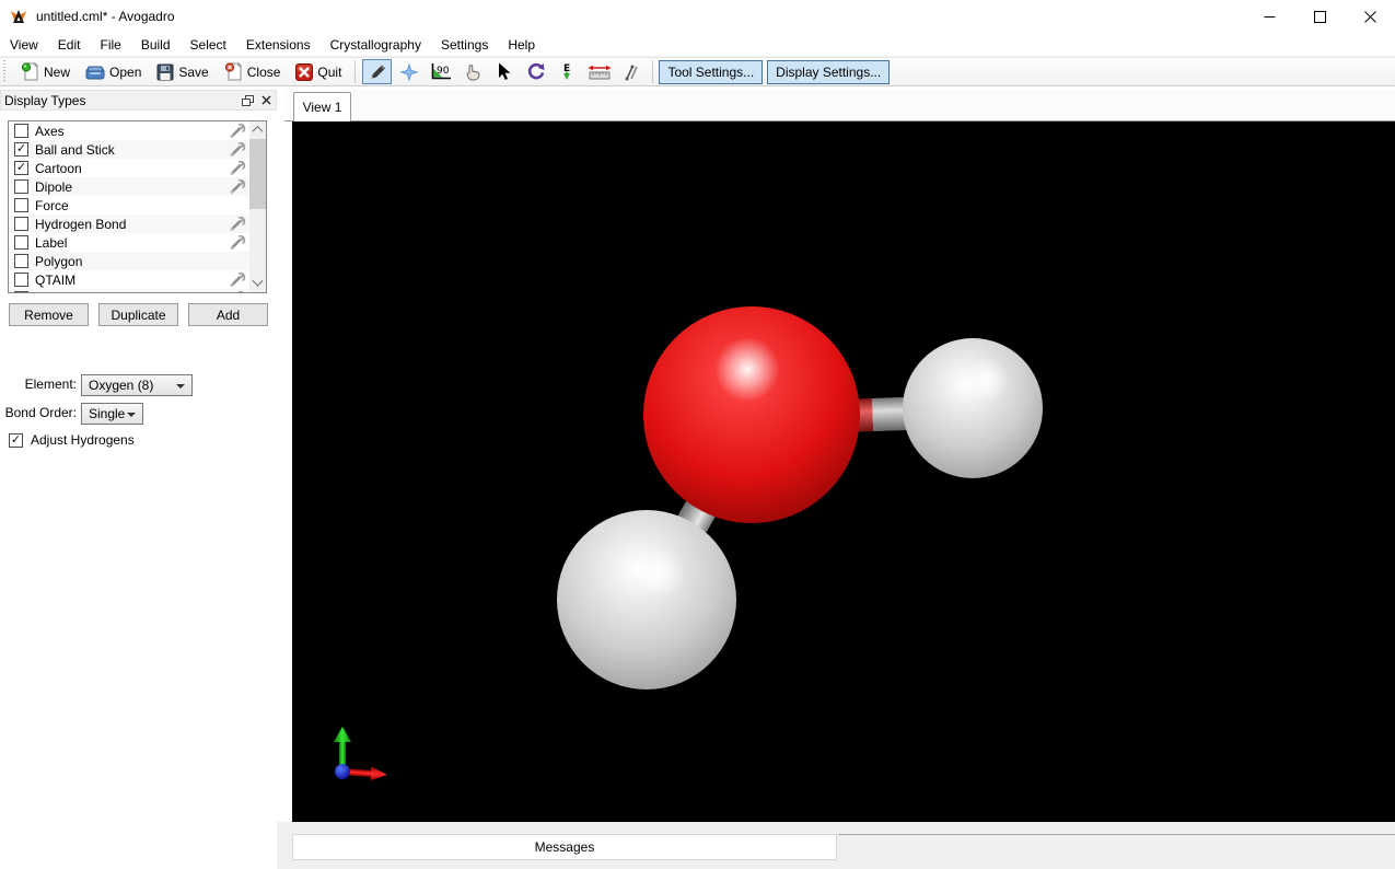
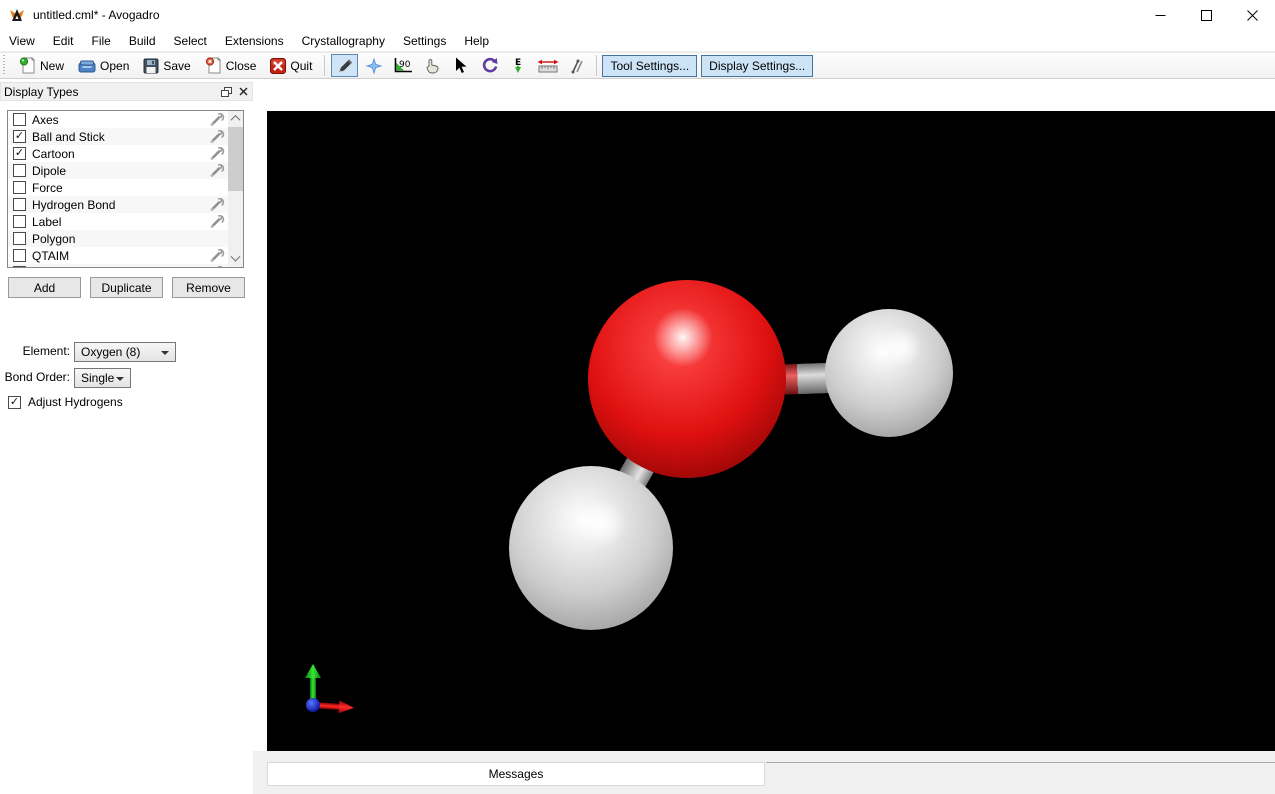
  untitled.cml* - Avogadro
  View
  Edit
  File
  Build
  Select
  Extensions
  Crystallography
  Settings
  Help
  New
  Open
  Save
  Close
  Quit
  90
  E
  Tool Settings...
  Display Settings...
  Display Types
  Axes
  ✓
  Ball and Stick
  ✓
  Cartoon
  Dipole
  Force
  Hydrogen Bond
  Label
  Polygon
  QTAIM
- Remove
+ Add
  Duplicate
- Add
+ Remove
  Element:
  Oxygen (8)
  Bond Order:
  Single
  ✓
  Adjust Hydrogens
- View 1
  Messages
